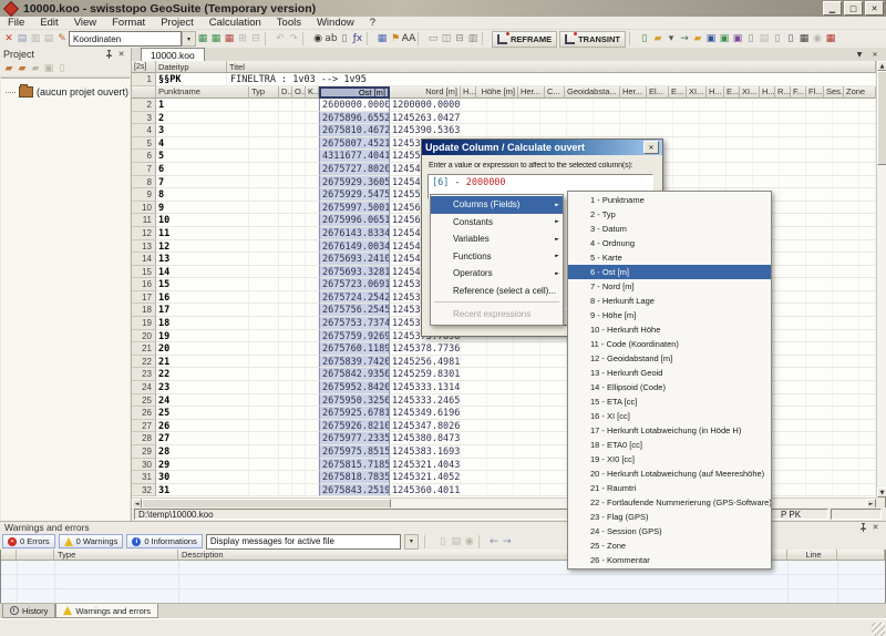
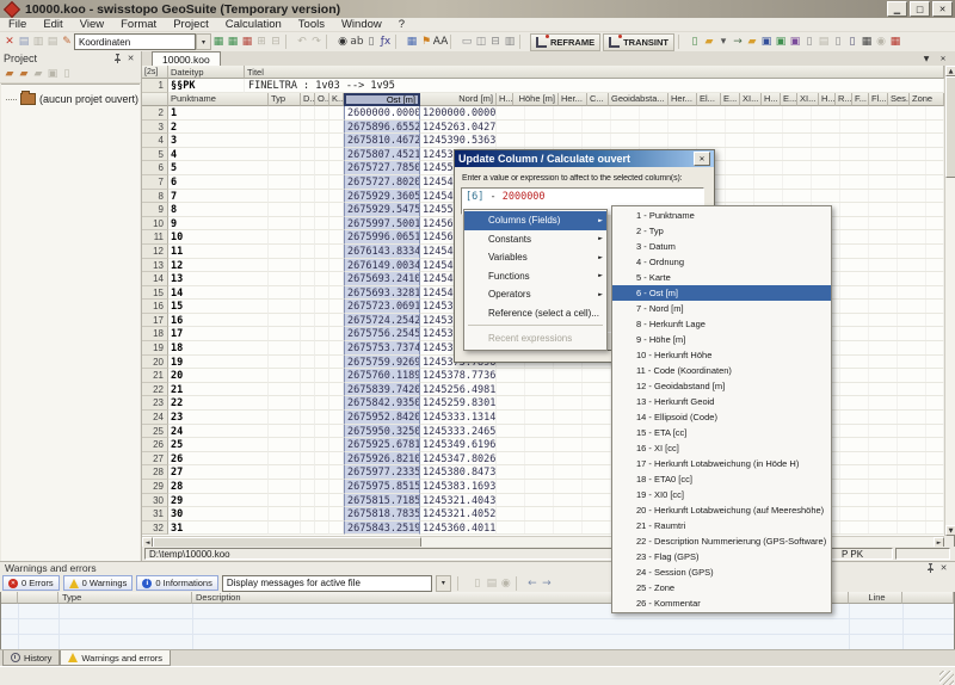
  10000.koo - swisstopo GeoSuite (Temporary version)
  ▁
  □
  ✕
  File
  Edit
  View
  Format
  Project
  Calculation
  Tools
  Window
  ?
  ✕
  ▤
  ▥
  ▤
  ✎
  Koordinaten
  ▦
  ▦
  ▦
  ⊞
  ⊟
  ↶
  ↷
  ◉
  ab
  ▯
  ƒx
  ▦
  ⚑
  AA
  ▭
  ◫
  ⊟
  ▥
  REFRAME
  TRANSINT
  ▯
  ▰
  ▾
  →
  ▰
  ▣
  ▣
  ▣
  ▯
  ▤
  ▯
  ▯
  ▦
  ◉
  ▦
  Project
  ✕
  ▰
  ▰
  ▰
  ▣
  ▯
  (aucun projet ouvert)
  10000.koo
  Dateityp
  Titel
  1
  §§PK
  FINELTRA : 1v03 --> 1v95
  Punktname
  Typ
  D..
  O..
  K..
  Ost [m]
  Nord [m]
  H...
  Höhe [m]
  Her...
  C...
  Geoidabsta...
  Her...
  El...
  E...
  XI...
  H...
  E...
  XI...
  H...
  R...
  F...
  Fl...
  Zone
  2
  1
  2600000.0000
  1200000.0000
  3
  2
  2675896.6552
  1245263.0427
  4
  3
  2675810.4672
  1245390.5363
  5
  4
  2675807.4521
  12453
  6
  5
- 4311677.4041
+ 2675727.7850
  12455
  7
  6
  2675727.8020
  12454
  8
  7
  2675929.3605
  12454
  9
  8
  2675929.5475
  12455
  10
  9
  2675997.5001
  12456
  11
  10
  2675996.0651
  12456
  12
  11
  2676143.8334
  12454
  13
  12
  2676149.0034
  12454
  14
  13
  2675693.2410
  12454
  15
  14
  2675693.3281
  12454
  16
  15
  2675723.0691
  12453
  17
  16
  2675724.2542
  12453
  18
  17
  2675756.2545
  12453
  19
  18
  2675753.7374
  12453
  20
  19
  2675759.9269
  21
  20
  2675760.1189
  1245378.7736
  22
  21
  2675839.7420
  1245256.4981
  23
  22
  2675842.9350
  1245259.8301
  24
  23
  2675952.8420
  1245333.1314
  25
  24
  2675950.3250
  1245333.2465
  26
  25
  2675925.6781
  1245349.6196
  27
  26
  2675926.8210
  1245347.8026
  28
  27
  2675977.2335
  1245380.8473
  29
  28
  2675975.8515
  1245383.1693
  30
  29
  2675815.7185
  1245321.4043
  31
  30
  2675818.7835
  1245321.4052
  32
  31
  2675843.2519
  1245360.4011
  D:\temp\10000.koo
  P PK
  Warnings and errors
  ✕
  0 Errors
  0 Warnings
  0 Informations
  Display messages for active file
  ▯
  ▤
  ◉
  ←
  →
  Type
  Description
  Line
  History
  Warnings and errors
  Update Column / Calculate ouvert
  [6] - 2000000
  Columns (Fields)
  Constants
  Variables
  Functions
  Operators
  Reference (select a cell)...
  Recent expressions
  1 - Punktname
  2 - Typ
  3 - Datum
  4 - Ordnung
  5 - Karte
  6 - Ost [m]
  7 - Nord [m]
  8 - Herkunft Lage
  9 - Höhe [m]
  10 - Herkunft Höhe
  11 - Code (Koordinaten)
  12 - Geoidabstand [m]
  13 - Herkunft Geoid
  14 - Ellipsoid (Code)
  15 - ETA [cc]
  16 - XI [cc]
  17 - Herkunft Lotabweichung (in Höde H)
  18 - ETA0 [cc]
  19 - XI0 [cc]
  20 - Herkunft Lotabweichung (auf Meereshöhe)
  21 - Raumtri
- 22 - Fortlaufende Nummerierung (GPS-Software)
+ 22 - Description Nummerierung (GPS-Software)
  23 - Flag (GPS)
  24 - Session (GPS)
  25 - Zone
  26 - Kommentar
